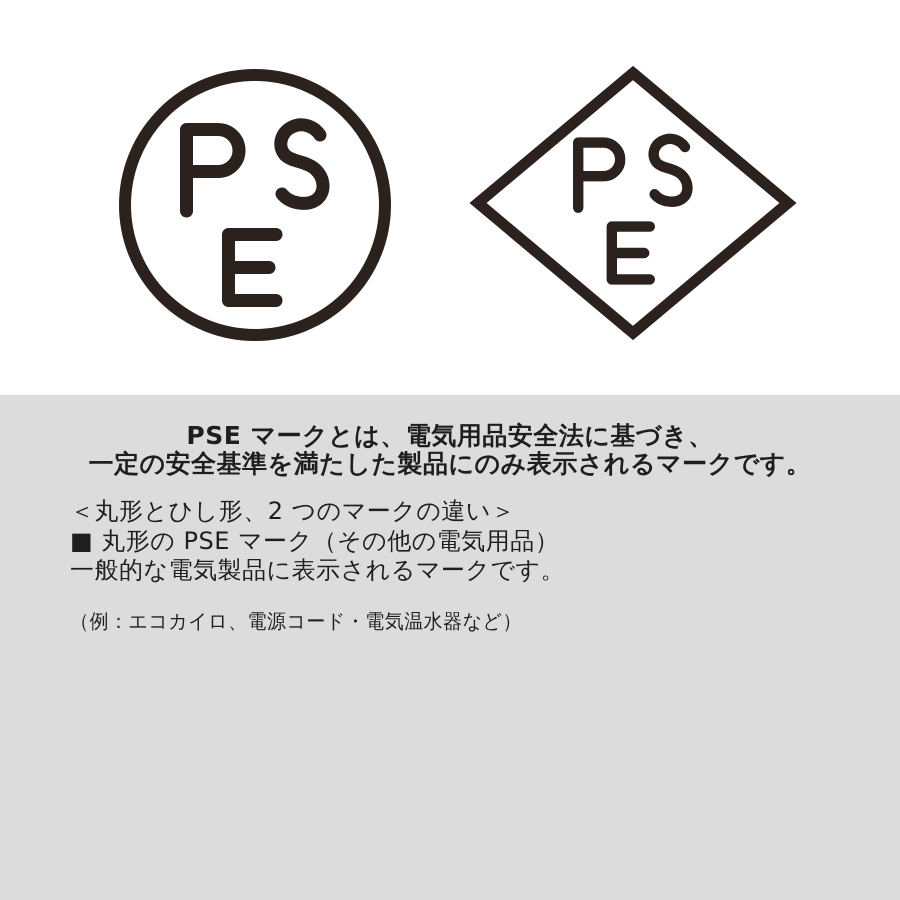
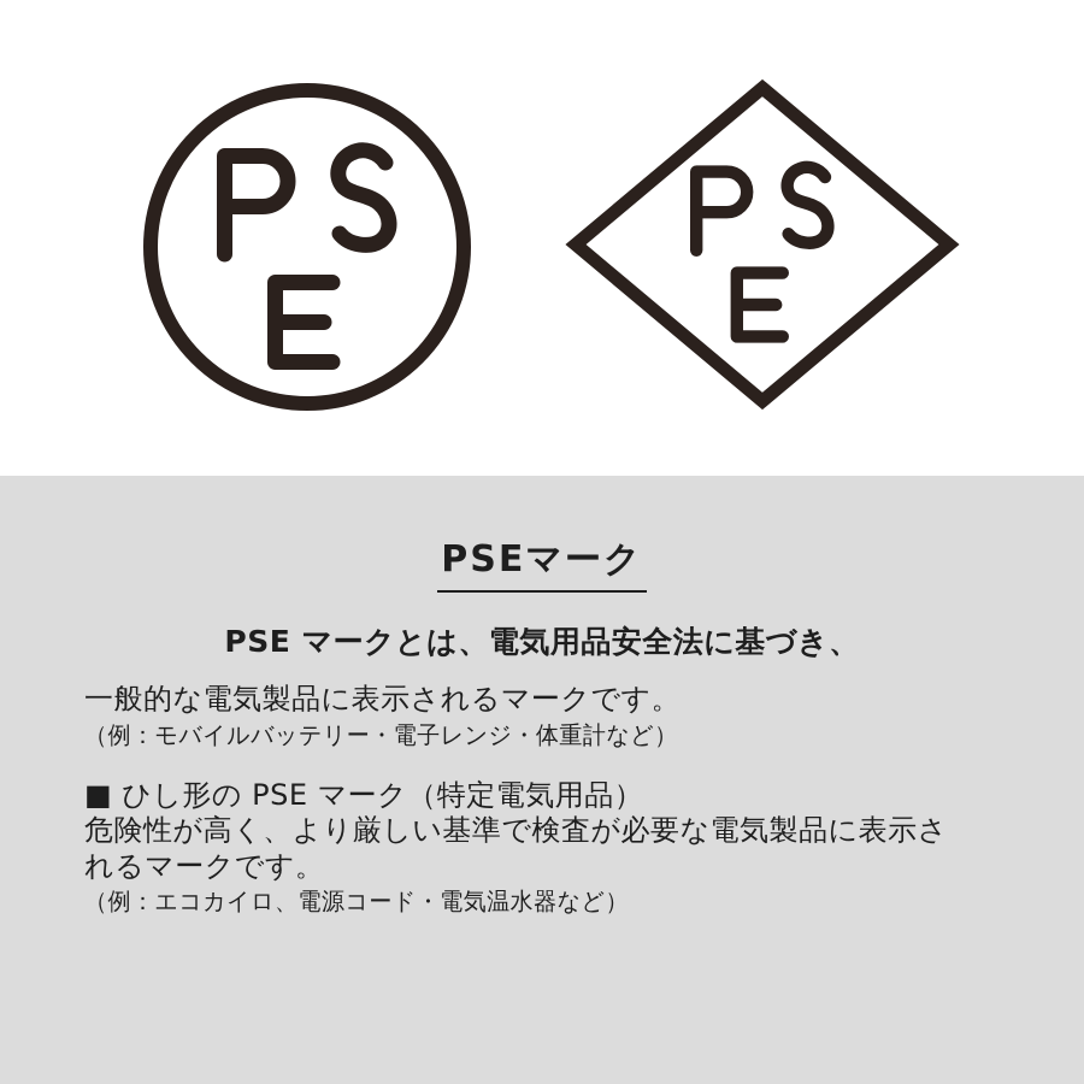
+ PSEマーク
  PSE マークとは、電気用品安全法に基づき、
- 一定の安全基準を満たした製品にのみ表示されるマークです。
- ＜丸形とひし形、2 つのマークの違い＞
- ■ 丸形の PSE マーク（その他の電気用品）
  一般的な電気製品に表示されるマークです。
+ （例：モバイルバッテリー・電子レンジ・体重計など）
+ ■ ひし形の PSE マーク（特定電気用品）
+ 危険性が高く、より厳しい基準で検査が必要な電気製品に表示さ
+ れるマークです。
  （例：エコカイロ、電源コード・電気温水器など）
